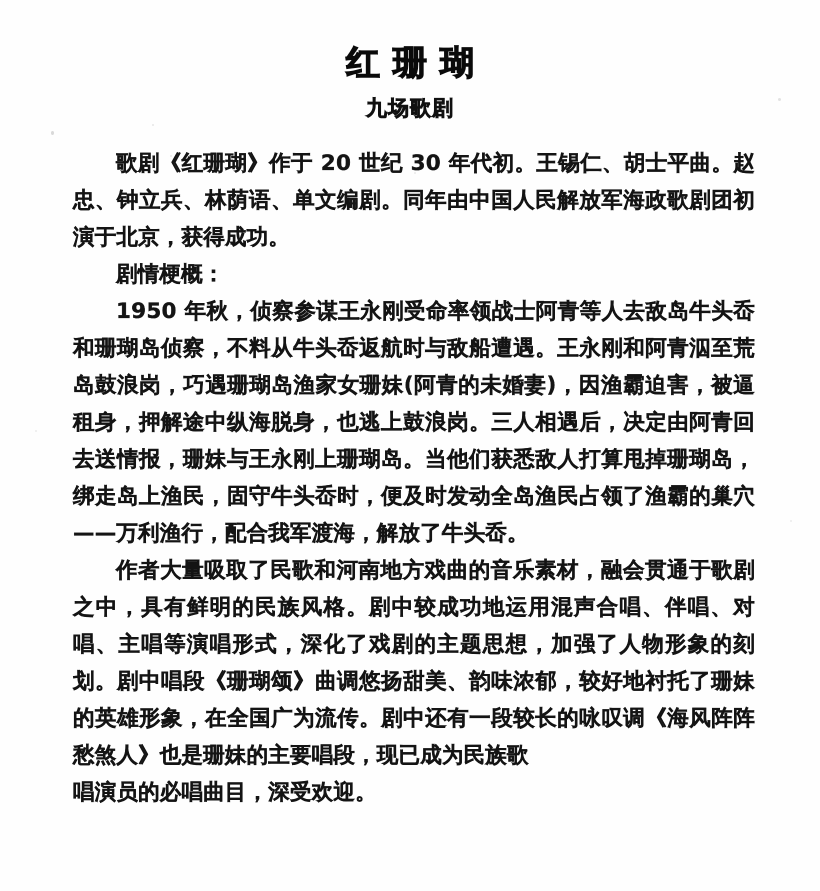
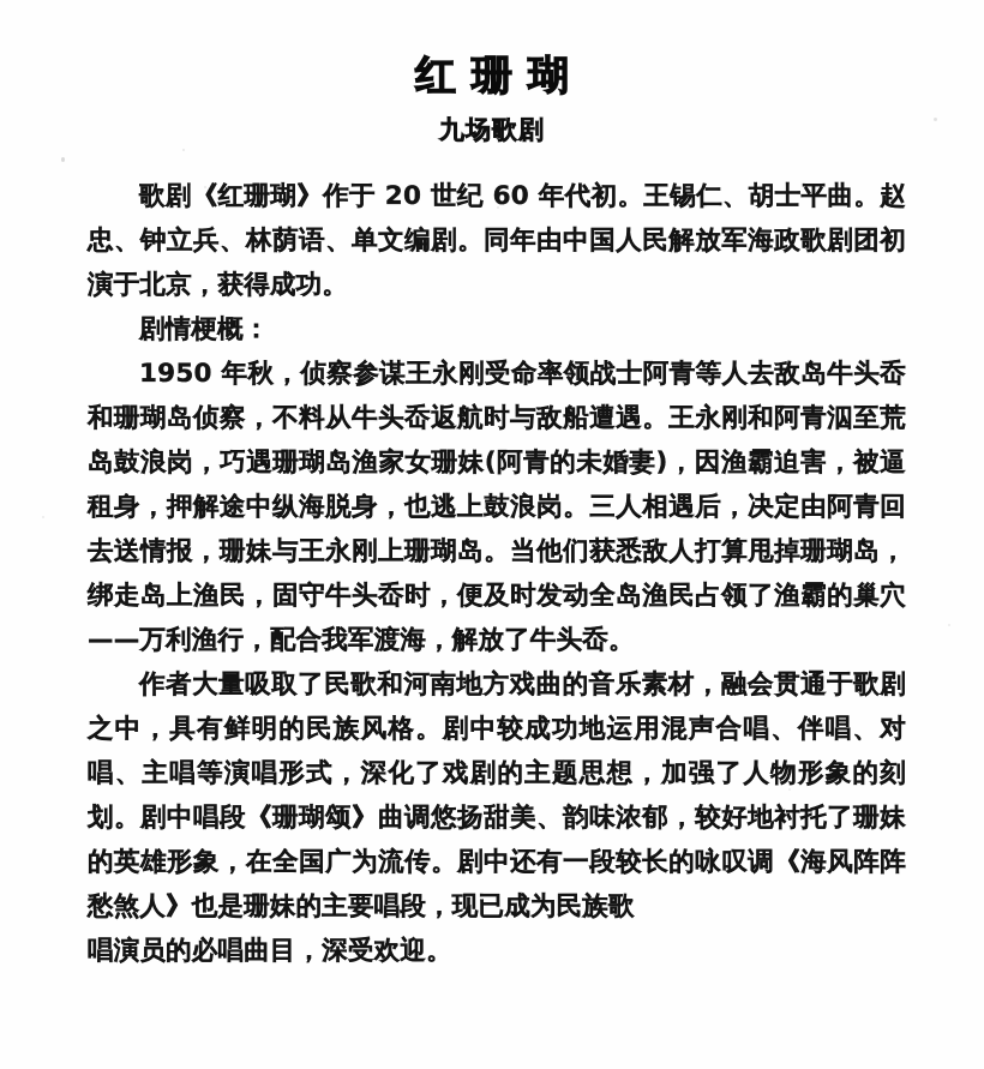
  红珊瑚
  九场歌剧
- 歌剧《红珊瑚》作于 20 世纪 30 年代初。王锡仁、胡士平曲。赵忠、钟立兵、林荫语、单文编剧。同年由中国人民解放军海政歌剧团初演于北京，获得成功。
+ 歌剧《红珊瑚》作于 20 世纪 60 年代初。王锡仁、胡士平曲。赵忠、钟立兵、林荫语、单文编剧。同年由中国人民解放军海政歌剧团初演于北京，获得成功。
  剧情梗概：
  1950 年秋，侦察参谋王永刚受命率领战士阿青等人去敌岛牛头岙和珊瑚岛侦察，不料从牛头岙返航时与敌船遭遇。王永刚和阿青泅至荒岛鼓浪岗，巧遇珊瑚岛渔家女珊妹(阿青的未婚妻)，因渔霸迫害，被逼租身，押解途中纵海脱身，也逃上鼓浪岗。三人相遇后，决定由阿青回去送情报，珊妹与王永刚上珊瑚岛。当他们获悉敌人打算甩掉珊瑚岛，绑走岛上渔民，固守牛头岙时，便及时发动全岛渔民占领了渔霸的巢穴——万利渔行，配合我军渡海，解放了牛头岙。
  作者大量吸取了民歌和河南地方戏曲的音乐素材，融会贯通于歌剧之中，具有鲜明的民族风格。剧中较成功地运用混声合唱、伴唱、对唱、主唱等演唱形式，深化了戏剧的主题思想，加强了人物形象的刻划。剧中唱段《珊瑚颂》曲调悠扬甜美、韵味浓郁，较好地衬托了珊妹的英雄形象，在全国广为流传。剧中还有一段较长的咏叹调《海风阵阵愁煞人》也是珊妹的主要唱段，现已成为民族歌
  唱演员的必唱曲目，深受欢迎。
